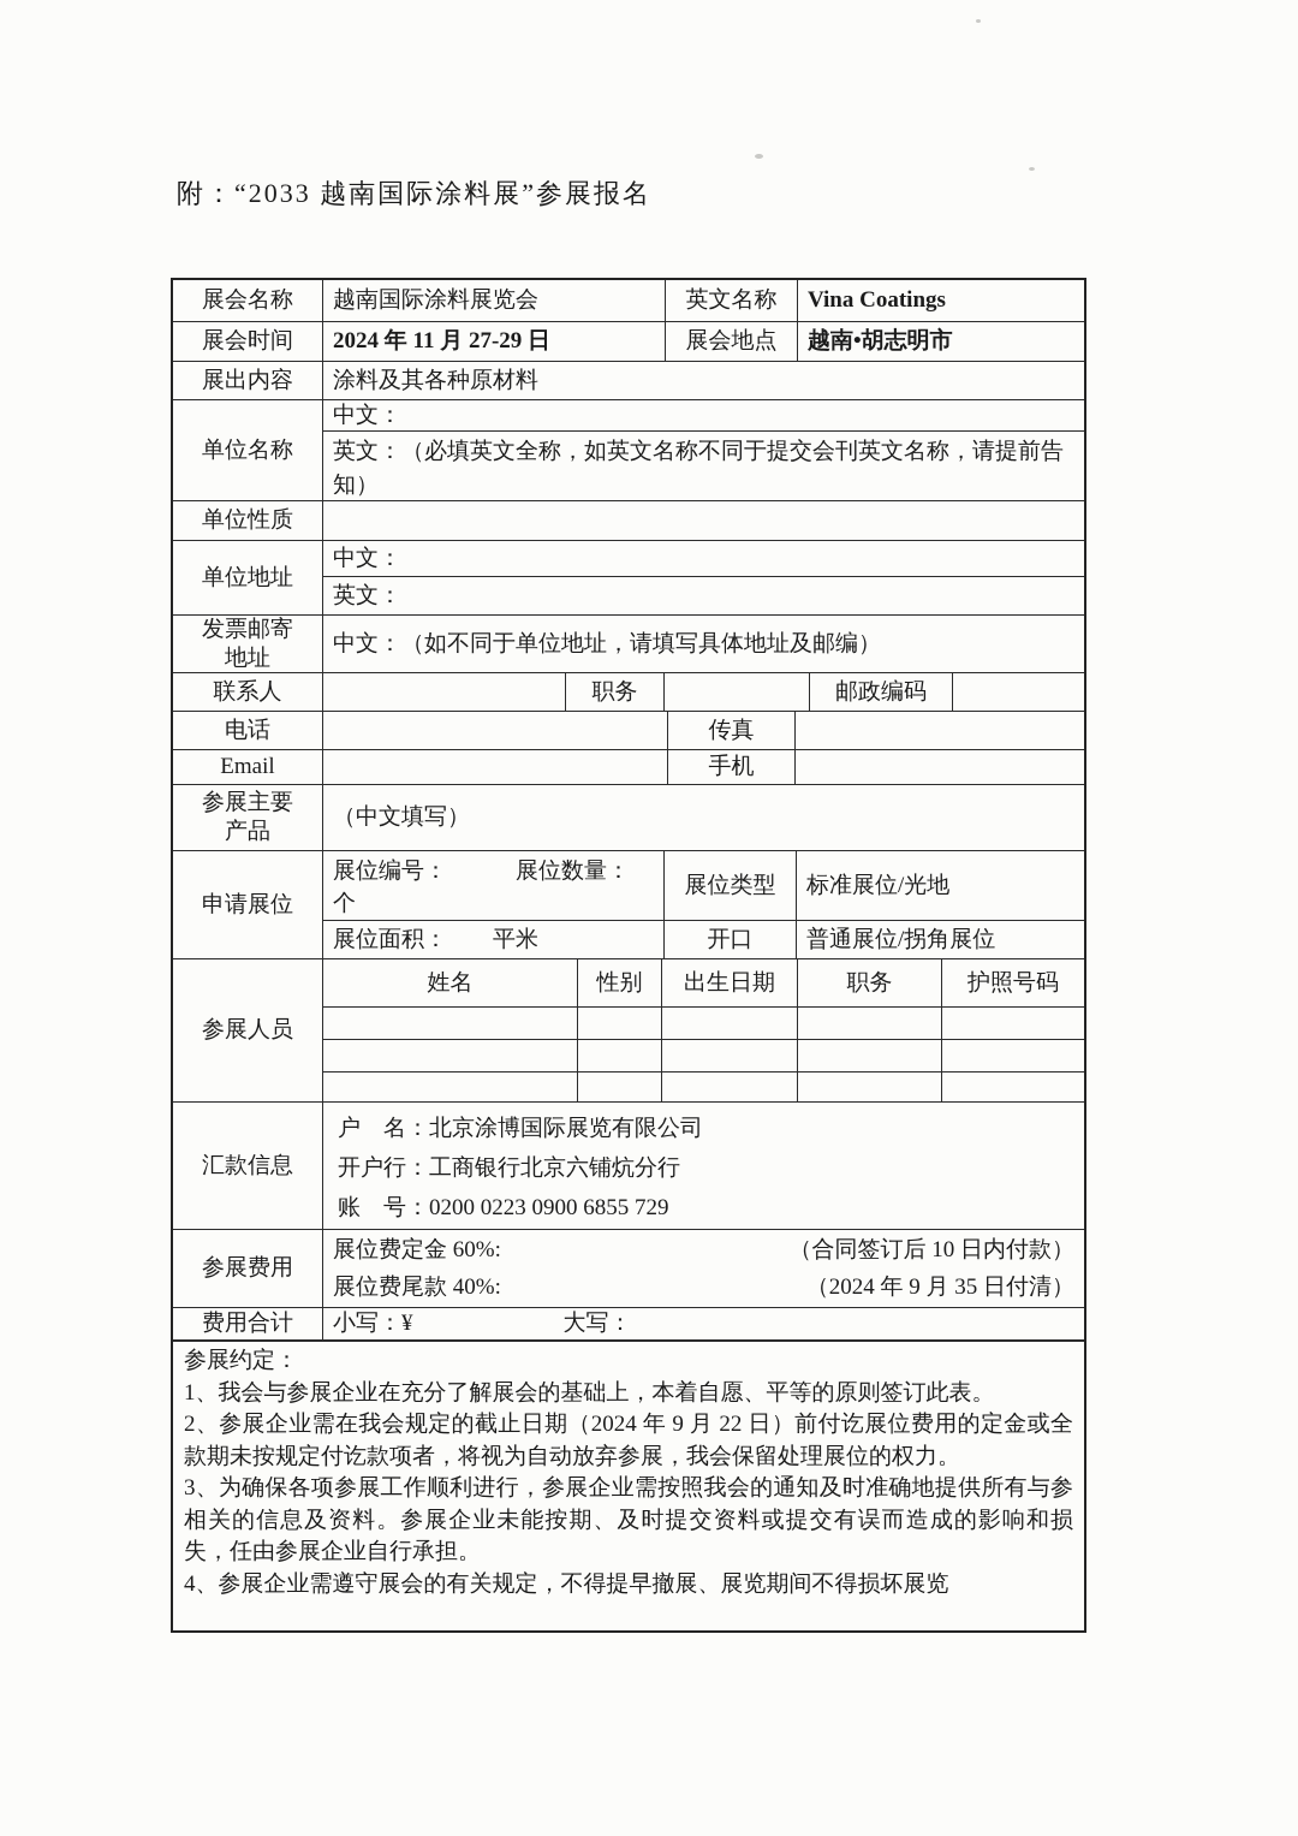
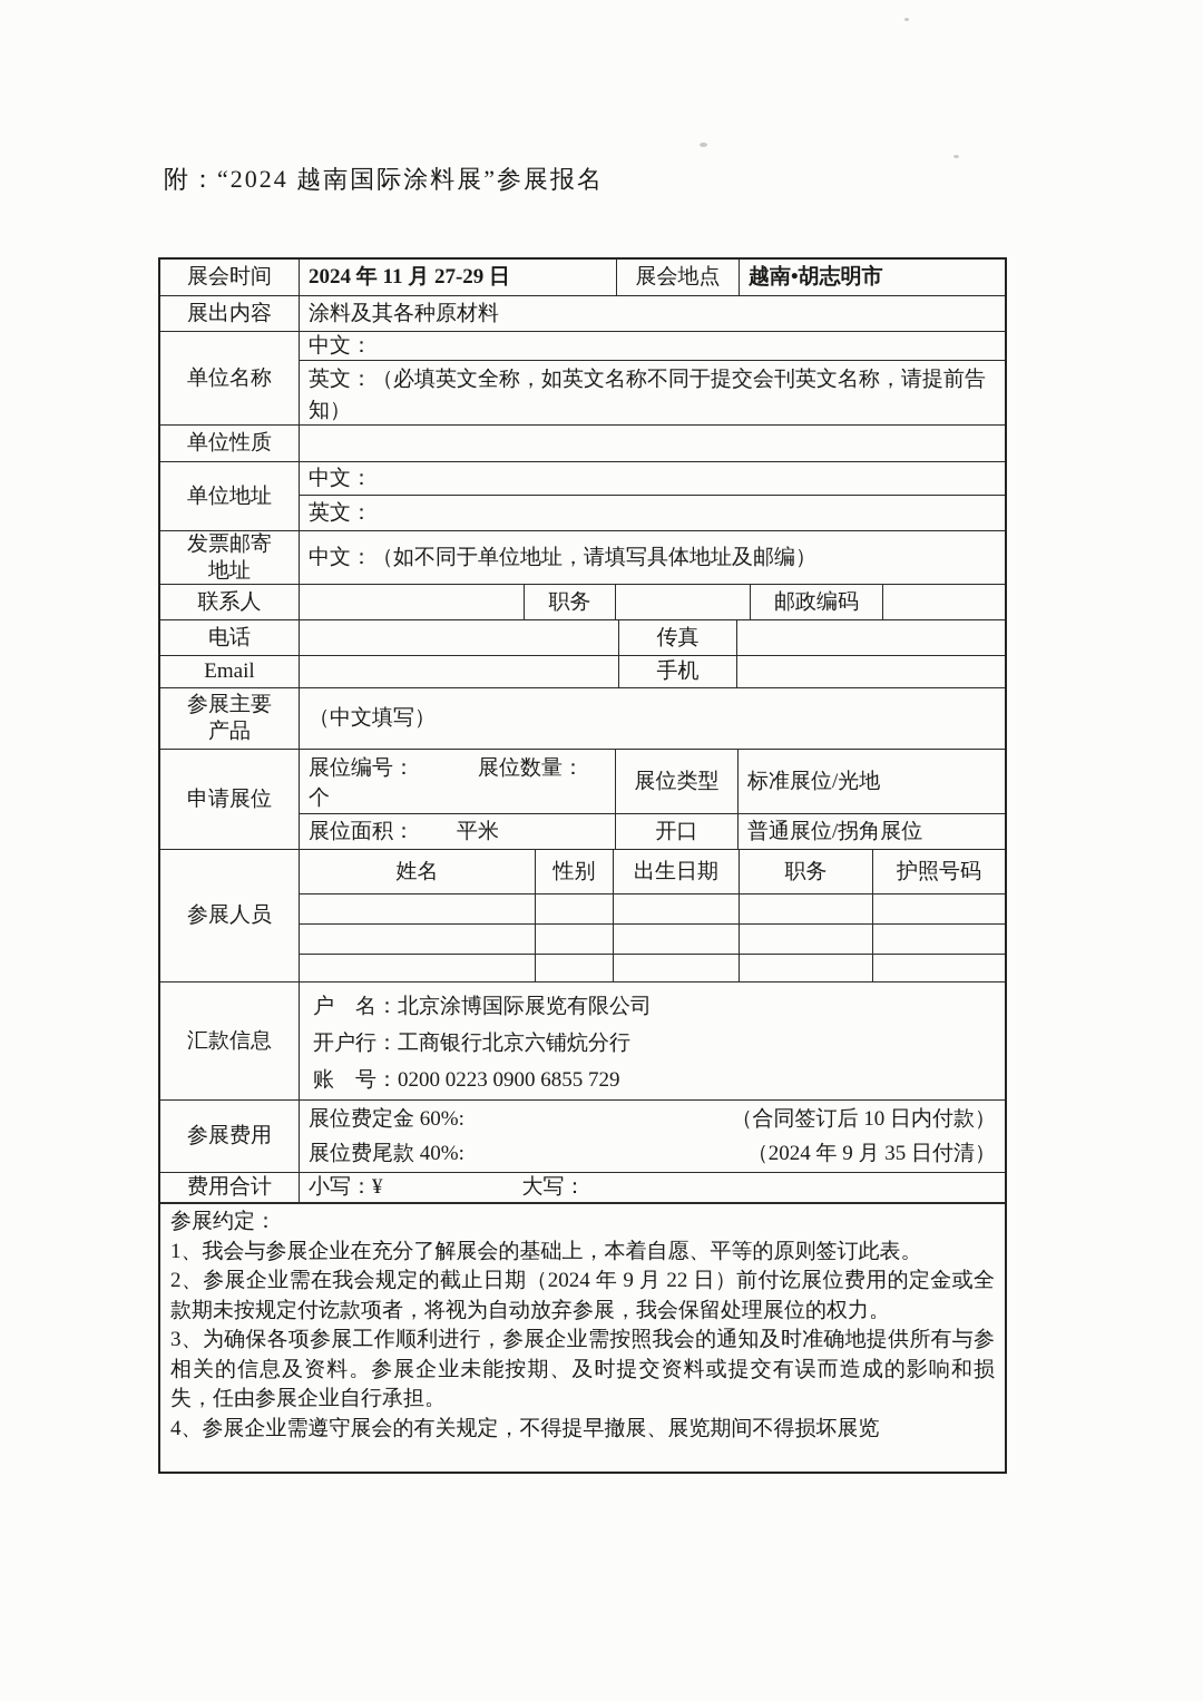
- 附：“2033 越南国际涂料展”参展报名
+ 附：“2024 越南国际涂料展”参展报名
- 展会名称
- 越南国际涂料展览会
- 英文名称
- Vina Coatings
  展会时间
  2024 年 11 月 27-29 日
  展会地点
  越南•胡志明市
  展出内容
  涂料及其各种原材料
  单位名称
  中文：
  英文：（必填英文全称，如英文名称不同于提交会刊英文名称，请提前告知）
  单位性质
  单位地址
  中文：
  英文：
  发票邮寄
  地址
  中文：（如不同于单位地址，请填写具体地址及邮编）
  联系人
  职务
  邮政编码
  电话
  传真
  Email
  手机
  参展主要
  产品
  （中文填写）
  申请展位
  展位编号： 展位数量：
  个
  展位类型
  标准展位/光地
  展位面积： 平米
  开口
  普通展位/拐角展位
  参展人员
  姓名
  性别
  出生日期
  职务
  护照号码
  汇款信息
  户 名：北京涂博国际展览有限公司
  开户行：工商银行北京六铺炕分行
  账 号：0200 0223 0900 6855 729
  参展费用
  展位费定金 60%:
  （合同签订后 10 日内付款）
  展位费尾款 40%:
  （2024 年 9 月 35 日付清）
  费用合计
  小写：¥
  大写：
  参展约定：
  1、我会与参展企业在充分了解展会的基础上，本着自愿、平等的原则签订此表。
  2、参展企业需在我会规定的截止日期（2024 年 9 月 22 日）前付讫展位费用的定金或全款期未按规定付讫款项者，将视为自动放弃参展，我会保留处理展位的权力。
  3、为确保各项参展工作顺利进行，参展企业需按照我会的通知及时准确地提供所有与参相关的信息及资料。参展企业未能按期、及时提交资料或提交有误而造成的影响和损失，任由参展企业自行承担。
  4、参展企业需遵守展会的有关规定，不得提早撤展、展览期间不得损坏展览
